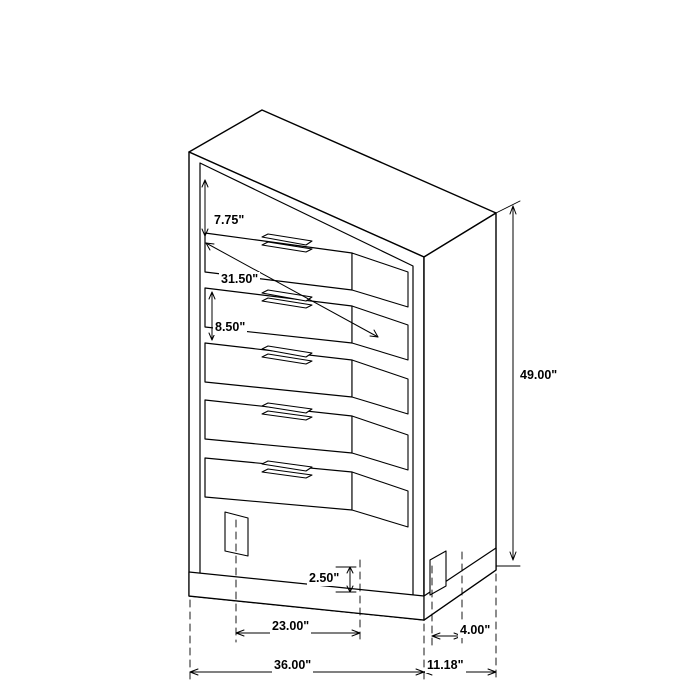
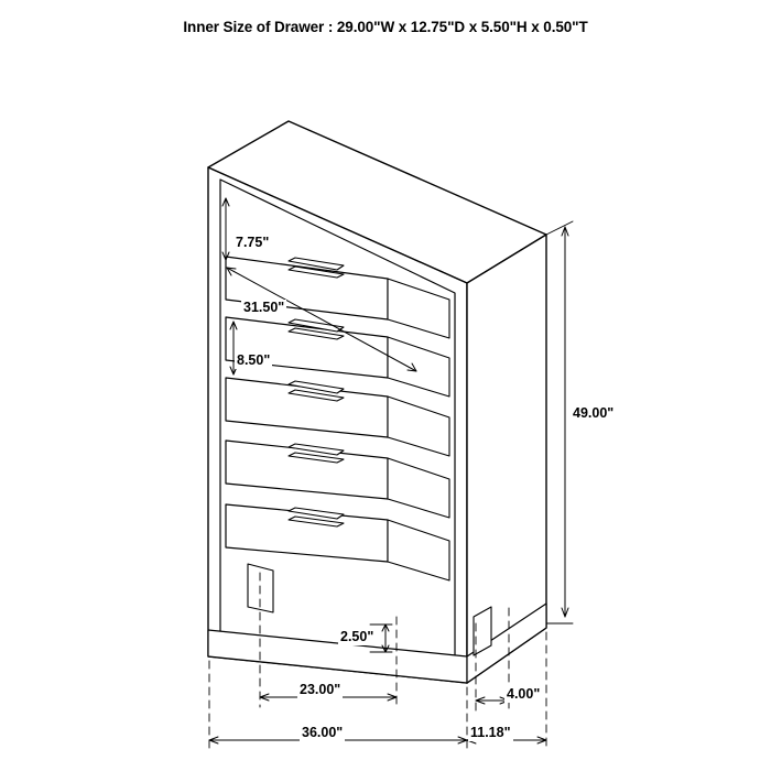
+ Inner Size of Drawer : 29.00"W x 12.75"D x 5.50"H x 0.50"T
  7.75"
  31.50"
  8.50"
  49.00"
  2.50"
  23.00"
  4.00"
  36.00"
  11.18"
